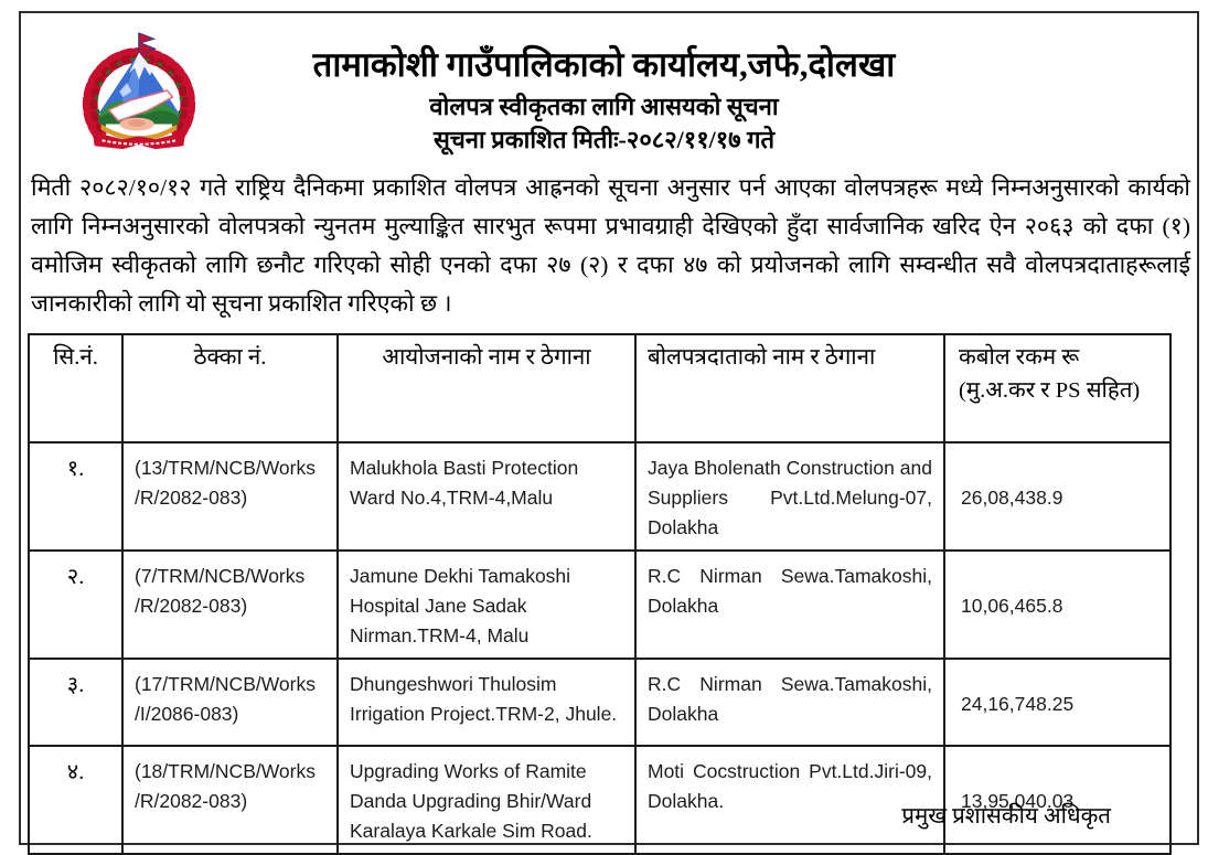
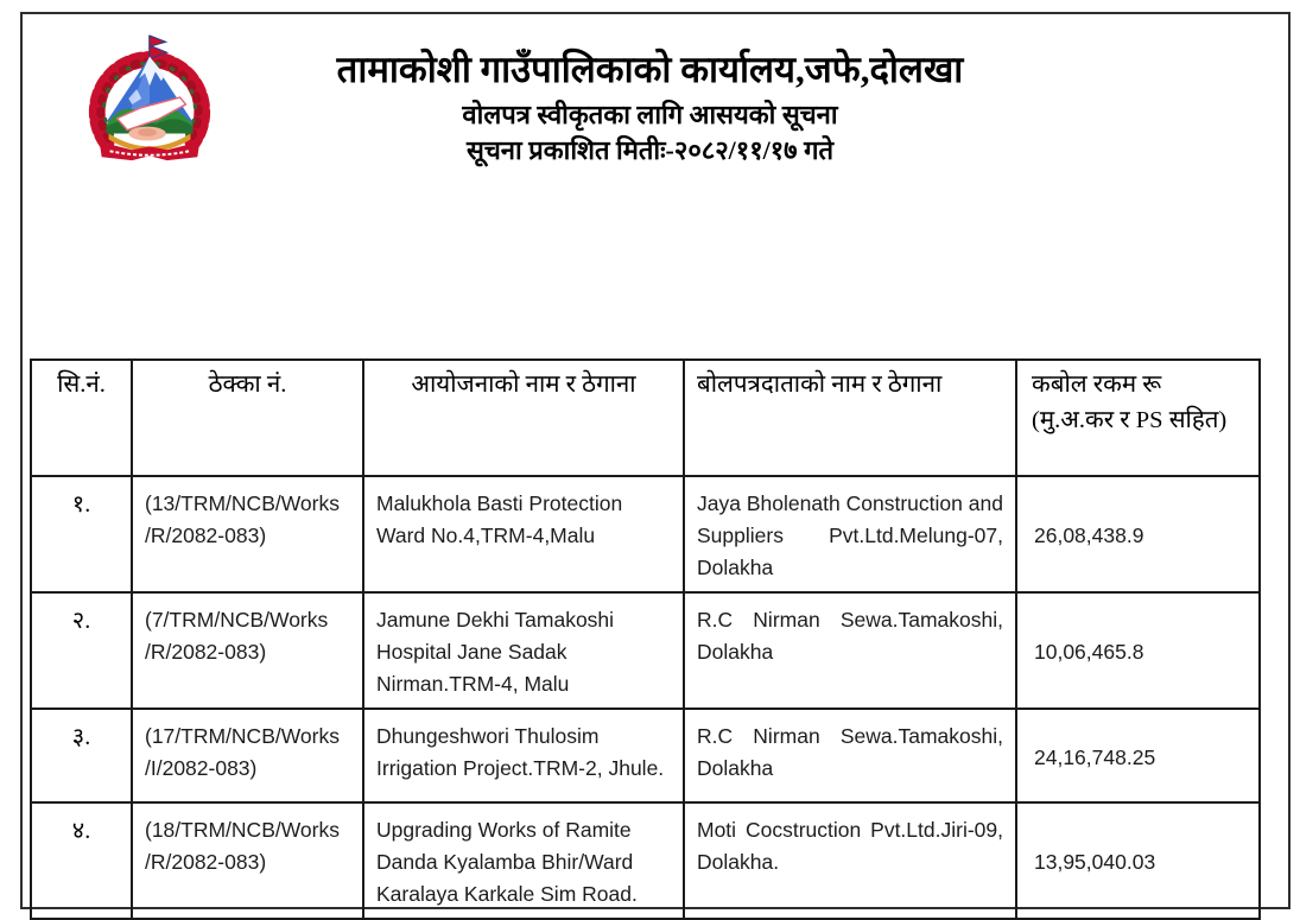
  तामाकोशी गाउँपालिकाको कार्यालय,जफे,दोलखा
  वोलपत्र स्वीकृतका लागि आसयको सूचना
  सूचना प्रकाशित मितीः-२०८२/११/१७ गते
- मिती २०८२/१०/१२ गते राष्ट्रिय दैनिकमा प्रकाशित वोलपत्र आह्रनको सूचना अनुसार पर्न आएका वोलपत्रहरू मध्ये निम्नअनुसारको कार्यको लागि निम्नअनुसारको वोलपत्रको न्युनतम मुल्याङ्कित सारभुत रूपमा प्रभावग्राही देखिएको हुँदा सार्वजानिक खरिद ऐन २०६३ को दफा (१) वमोजिम स्वीकृतको लागि छनौट गरिएको सोही एनको दफा २७ (२) र दफा ४७ को प्रयोजनको लागि सम्वन्धीत सवै वोलपत्रदाताहरूलाई जानकारीको लागि यो सूचना प्रकाशित गरिएको छ ।
  सि.नं.	ठेक्का नं.	आयोजनाको नाम र ठेगाना	बोलपत्रदाताको नाम र ठेगाना	कबोल रकम रू (मु.अ.कर र PS सहित)
  १.	(13/TRM/NCB/Works /R/2082-083)	Malukhola Basti Protection Ward No.4,TRM-4,Malu	Jaya Bholenath Construction and Suppliers Pvt.Ltd.Melung-07, Dolakha	26,08,438.9
  २.	(7/TRM/NCB/Works /R/2082-083)	Jamune Dekhi Tamakoshi Hospital Jane Sadak Nirman.TRM-4, Malu	R.C Nirman Sewa.Tamakoshi, Dolakha	10,06,465.8
- ३.	(17/TRM/NCB/Works /I/2086-083)	Dhungeshwori Thulosim Irrigation Project.TRM-2, Jhule.	R.C Nirman Sewa.Tamakoshi, Dolakha	24,16,748.25
+ ३.	(17/TRM/NCB/Works /I/2082-083)	Dhungeshwori Thulosim Irrigation Project.TRM-2, Jhule.	R.C Nirman Sewa.Tamakoshi, Dolakha	24,16,748.25
- ४.	(18/TRM/NCB/Works /R/2082-083)	Upgrading Works of Ramite Danda Upgrading Bhir/Ward Karalaya Karkale Sim Road.	Moti Cocstruction Pvt.Ltd.Jiri-09, Dolakha.	13,95,040.03
+ ४.	(18/TRM/NCB/Works /R/2082-083)	Upgrading Works of Ramite Danda Kyalamba Bhir/Ward Karalaya Karkale Sim Road.	Moti Cocstruction Pvt.Ltd.Jiri-09, Dolakha.	13,95,040.03
- प्रमुख प्रशासकीय अधिकृत
